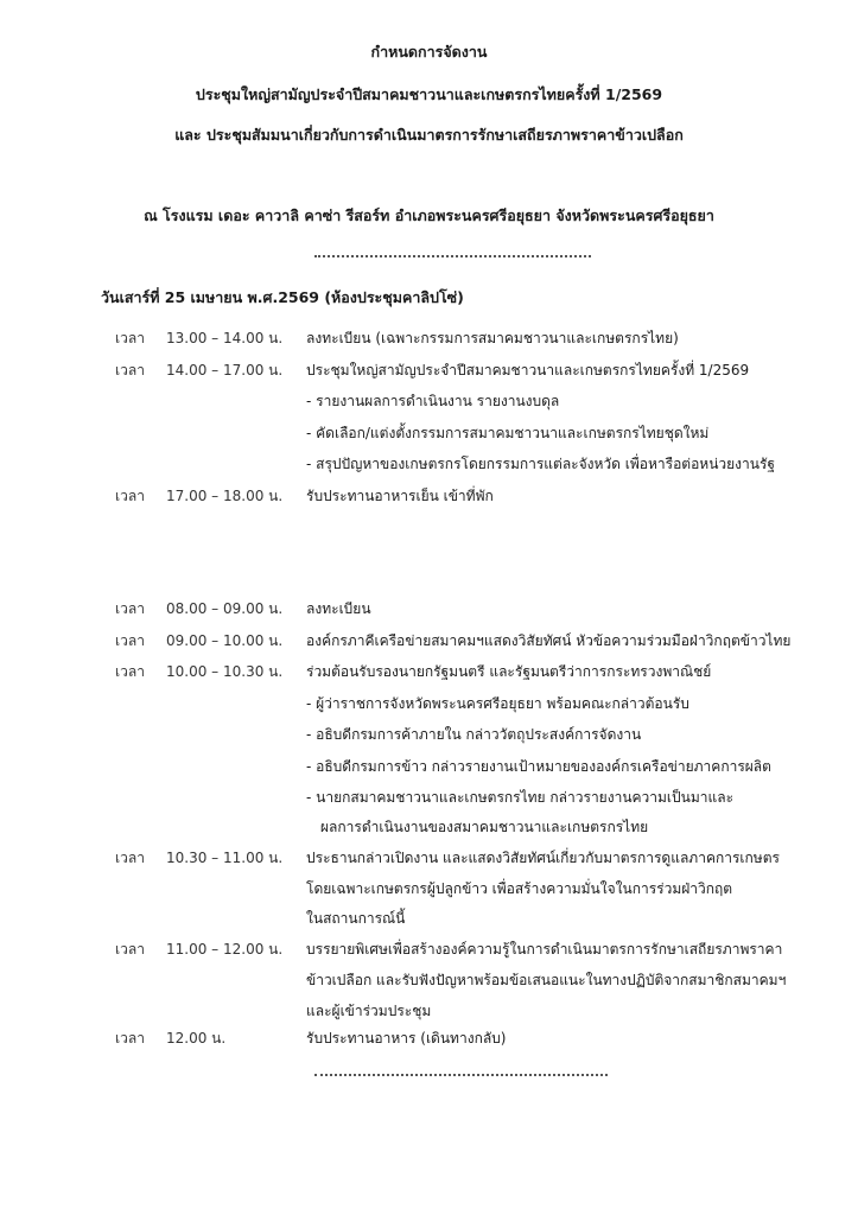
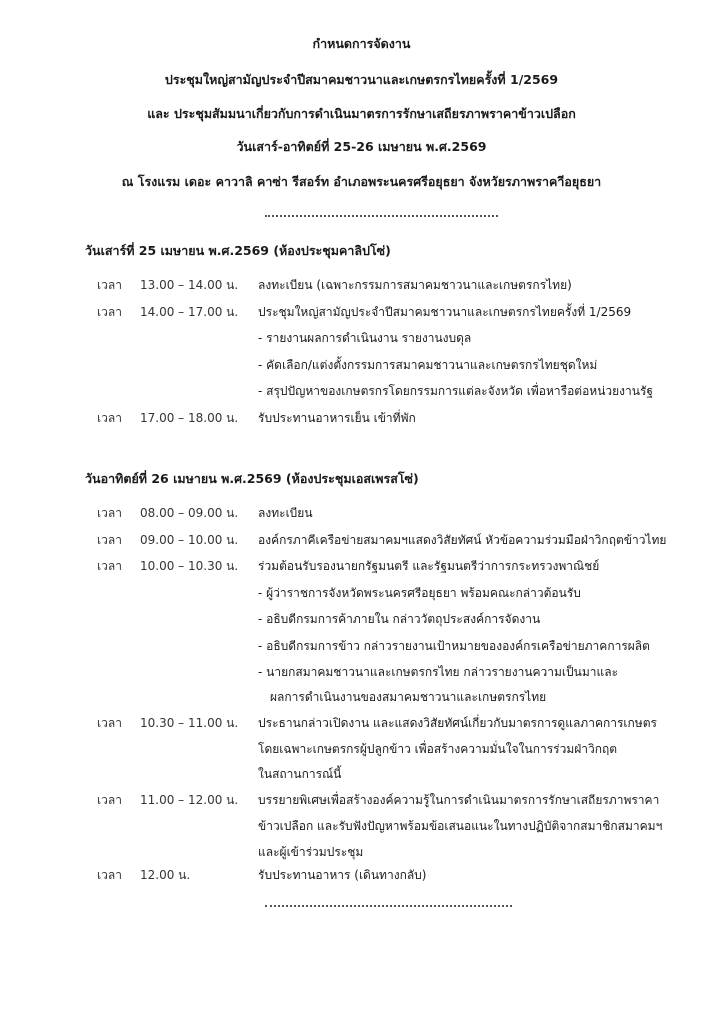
  กำหนดการจัดงาน
  ประชุมใหญ่สามัญประจำปีสมาคมชาวนาและเกษตรกรไทยครั้งที่ 1/2569
  และ ประชุมสัมมนาเกี่ยวกับการดำเนินมาตรการรักษาเสถียรภาพราคาข้าวเปลือก
+ วันเสาร์-อาทิตย์ที่ 25-26 เมษายน พ.ศ.2569
- ณ โรงแรม เดอะ คาวาลิ คาซ่า รีสอร์ท อำเภอพระนครศรีอยุธยา จังหวัดพระนครศรีอยุธยา
+ ณ โรงแรม เดอะ คาวาลิ คาซ่า รีสอร์ท อำเภอพระนครศรีอยุธยา จังหวัยรภาพราคาีอยุธยา
  วันเสาร์ที่ 25 เมษายน พ.ศ.2569 (ห้องประชุมคาลิปโซ่)
  เวลา
  13.00 – 14.00 น.
  ลงทะเบียน (เฉพาะกรรมการสมาคมชาวนาและเกษตรกรไทย)
  เวลา
  14.00 – 17.00 น.
  ประชุมใหญ่สามัญประจำปีสมาคมชาวนาและเกษตรกรไทยครั้งที่ 1/2569
  - รายงานผลการดำเนินงาน รายงานงบดุล
  - คัดเลือก/แต่งตั้งกรรมการสมาคมชาวนาและเกษตรกรไทยชุดใหม่
  - สรุปปัญหาของเกษตรกรโดยกรรมการแต่ละจังหวัด เพื่อหารือต่อหน่วยงานรัฐ
  เวลา
  17.00 – 18.00 น.
  รับประทานอาหารเย็น เข้าที่พัก
+ วันอาทิตย์ที่ 26 เมษายน พ.ศ.2569 (ห้องประชุมเอสเพรสโซ่)
  เวลา
  08.00 – 09.00 น.
  ลงทะเบียน
  เวลา
  09.00 – 10.00 น.
  องค์กรภาคีเครือข่ายสมาคมฯแสดงวิสัยทัศน์ หัวข้อความร่วมมือฝ่าวิกฤตข้าวไทย
  เวลา
  10.00 – 10.30 น.
  ร่วมต้อนรับรองนายกรัฐมนตรี และรัฐมนตรีว่าการกระทรวงพาณิชย์
  - ผู้ว่าราชการจังหวัดพระนครศรีอยุธยา พร้อมคณะกล่าวต้อนรับ
  - อธิบดีกรมการค้าภายใน กล่าววัตถุประสงค์การจัดงาน
  - อธิบดีกรมการข้าว กล่าวรายงานเป้าหมายขององค์กรเครือข่ายภาคการผลิต
  - นายกสมาคมชาวนาและเกษตรกรไทย กล่าวรายงานความเป็นมาและ
  ผลการดำเนินงานของสมาคมชาวนาและเกษตรกรไทย
  เวลา
  10.30 – 11.00 น.
  ประธานกล่าวเปิดงาน และแสดงวิสัยทัศน์เกี่ยวกับมาตรการดูแลภาคการเกษตร
  โดยเฉพาะเกษตรกรผู้ปลูกข้าว เพื่อสร้างความมั่นใจในการร่วมฝ่าวิกฤต
  ในสถานการณ์นี้
  เวลา
  11.00 – 12.00 น.
  บรรยายพิเศษเพื่อสร้างองค์ความรู้ในการดำเนินมาตรการรักษาเสถียรภาพราคา
  ข้าวเปลือก และรับฟังปัญหาพร้อมข้อเสนอแนะในทางปฏิบัติจากสมาชิกสมาคมฯ
  และผู้เข้าร่วมประชุม
  เวลา
  12.00 น.
  รับประทานอาหาร (เดินทางกลับ)
